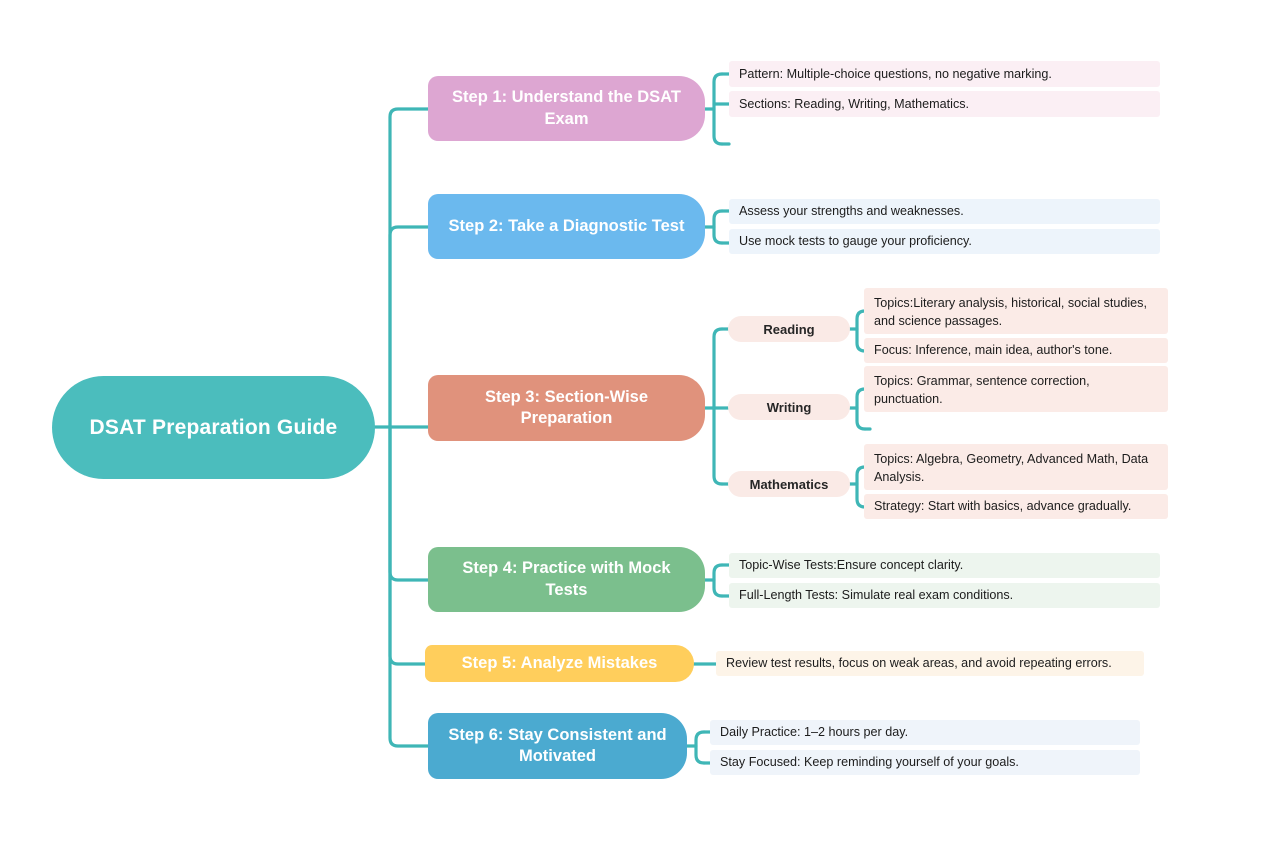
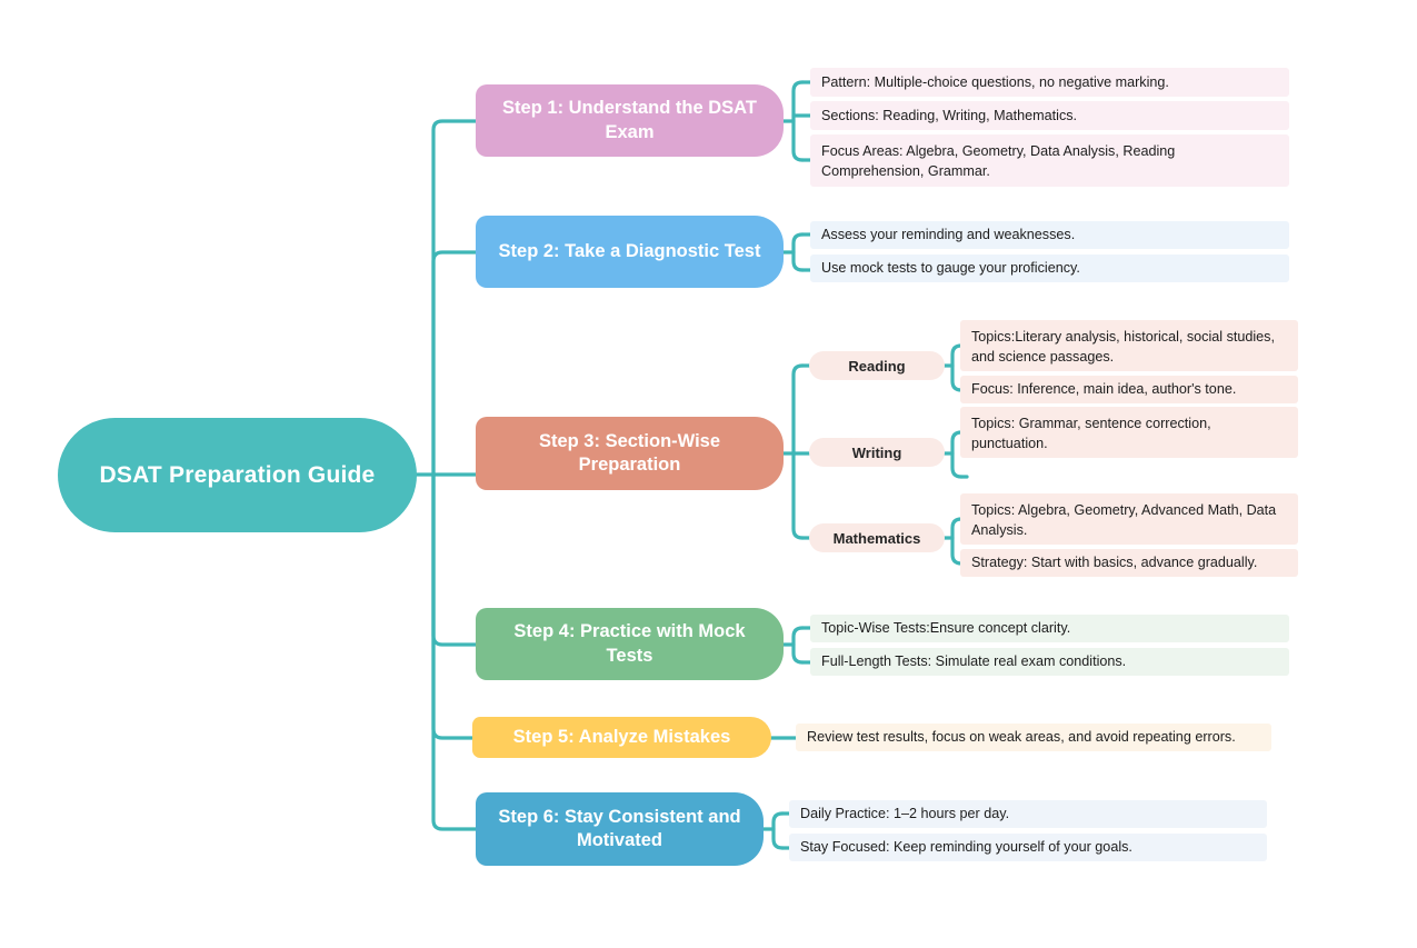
  DSAT Preparation Guide
  Step 1: Understand the DSAT Exam
  Pattern: Multiple-choice questions, no negative marking.
  Sections: Reading, Writing, Mathematics.
+ Focus Areas: Algebra, Geometry, Data Analysis, Reading Comprehension, Grammar.
  Step 2: Take a Diagnostic Test
- Assess your strengths and weaknesses.
+ Assess your reminding and weaknesses.
  Use mock tests to gauge your proficiency.
  Step 3: Section-Wise Preparation
  Reading
  Topics:Literary analysis, historical, social studies, and science passages.
  Focus: Inference, main idea, author's tone.
  Writing
  Topics: Grammar, sentence correction, punctuation.
  Mathematics
  Topics: Algebra, Geometry, Advanced Math, Data Analysis.
  Strategy: Start with basics, advance gradually.
  Step 4: Practice with Mock Tests
  Topic-Wise Tests:Ensure concept clarity.
  Full-Length Tests: Simulate real exam conditions.
  Step 5: Analyze Mistakes
  Review test results, focus on weak areas, and avoid repeating errors.
  Step 6: Stay Consistent and Motivated
  Daily Practice: 1–2 hours per day.
  Stay Focused: Keep reminding yourself of your goals.
